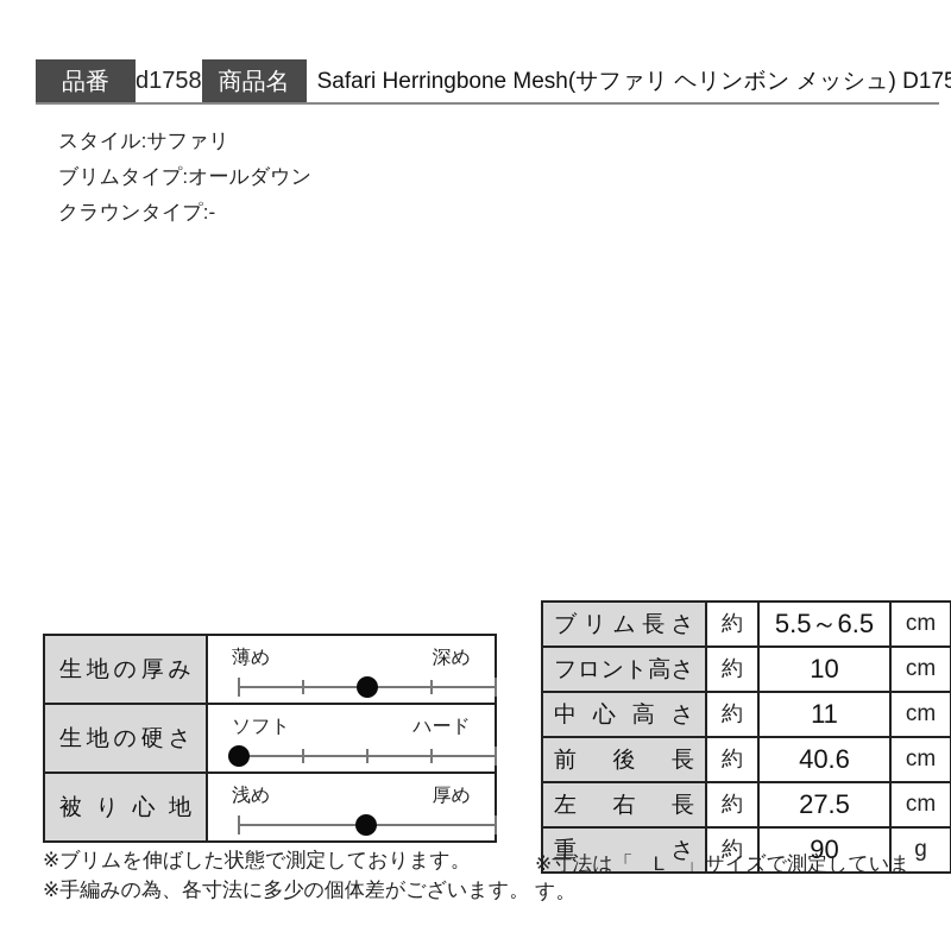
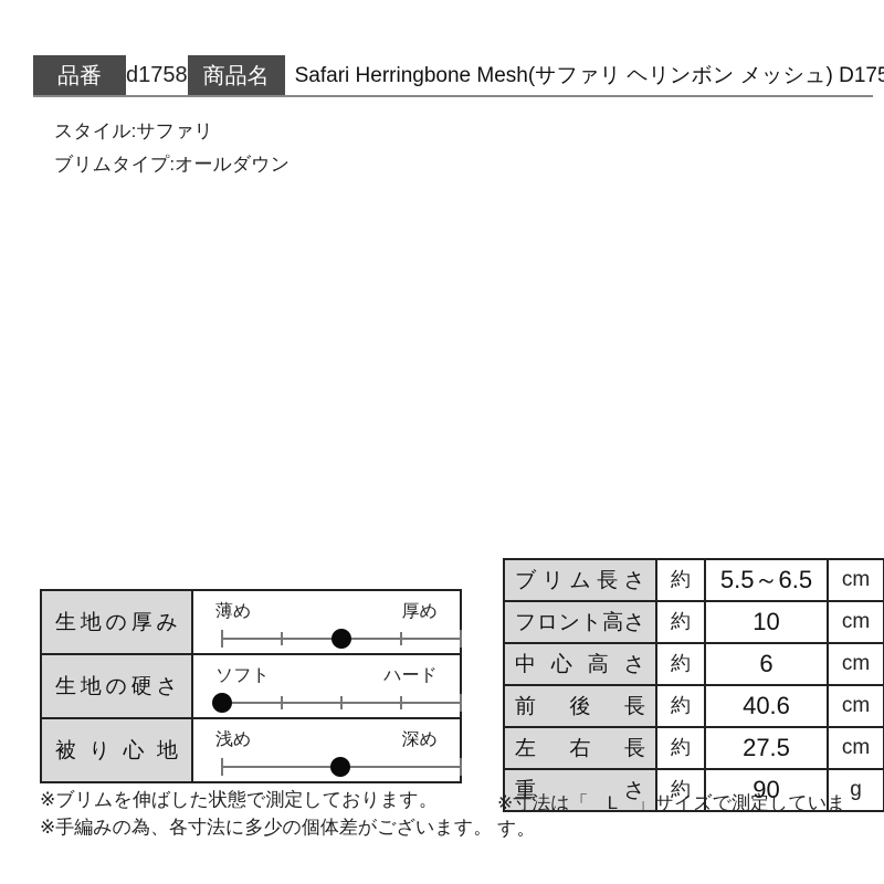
  品番
  d1758
  商品名
  Safari Herringbone Mesh(サファリ ヘリンボン メッシュ) D175
  スタイル:サファリ
  ブリムタイプ:オールダウン
- クラウンタイプ:-
- 生地の厚み	薄め 深め
+ 生地の厚み	薄め 厚め
  生地の硬さ	ソフト ハード
- 被り心地	浅め 厚め
+ 被り心地	浅め 深め
  ブリム長さ	約	5.5～6.5	cm
  フロント高さ	約	10	cm
- 中心高さ	約	11	cm
+ 中心高さ	約	6	cm
  前後長	約	40.6	cm
  左右長	約	27.5	cm
  重さ	約	90	g
  ※ブリムを伸ばした状態で測定しております。
  ※手編みの為、各寸法に多少の個体差がございます。
  ※寸法は「 L 」サイズで測定しています。
